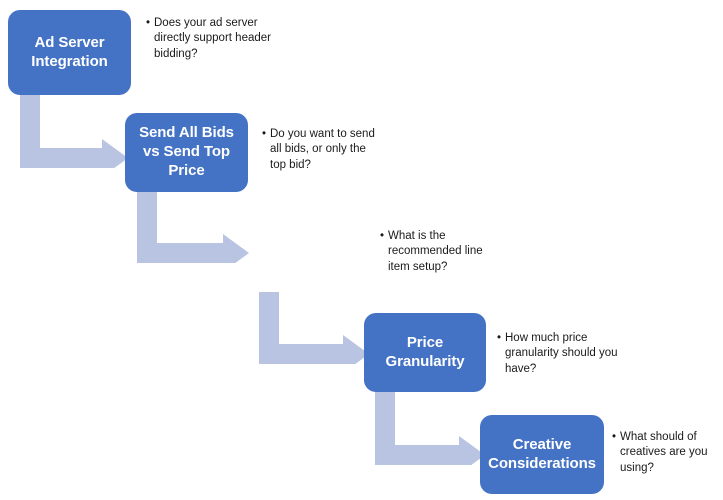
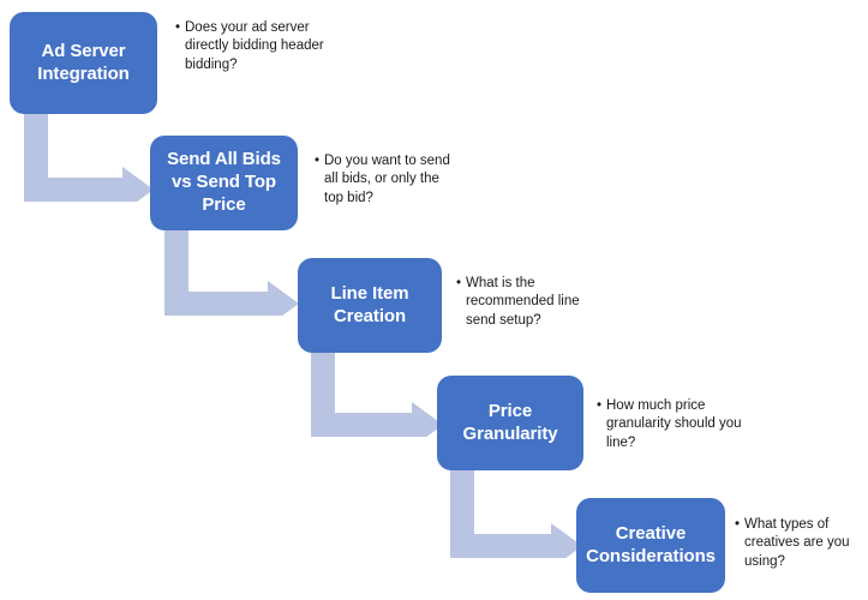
  Ad Server
  Integration
  •
- Does your ad server directly support header bidding?
+ Does your ad server directly bidding header bidding?
  Send All Bids
  vs Send Top
  Price
  •
  Do you want to send all bids, or only the top bid?
+ Line Item
+ Creation
  •
- What is the recommended line item setup?
+ What is the recommended line send setup?
  Price
  Granularity
  •
- How much price granularity should you have?
+ How much price granularity should you line?
  Creative
  Considerations
  •
- What should of creatives are you using?
+ What types of creatives are you using?
